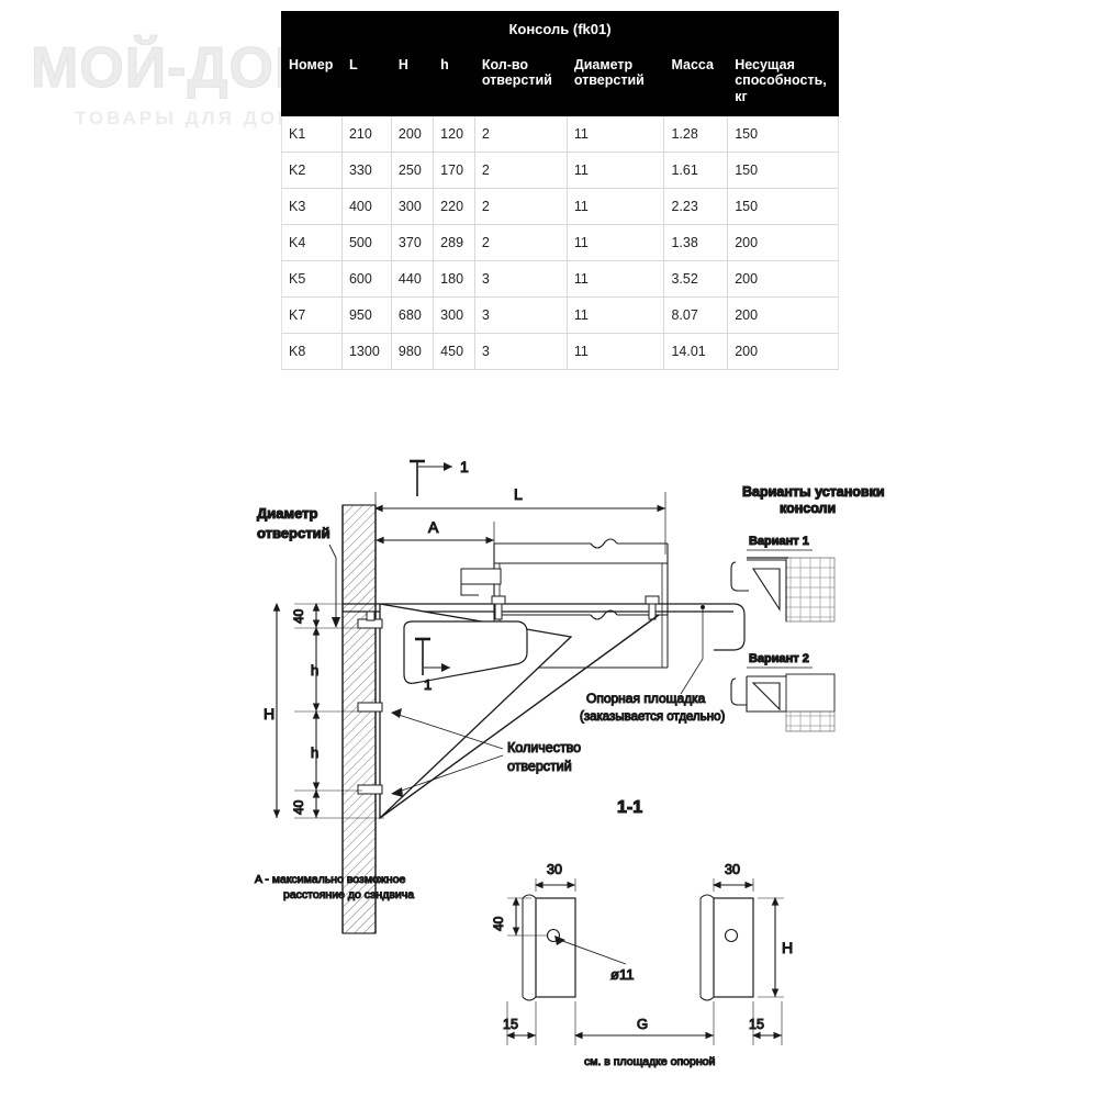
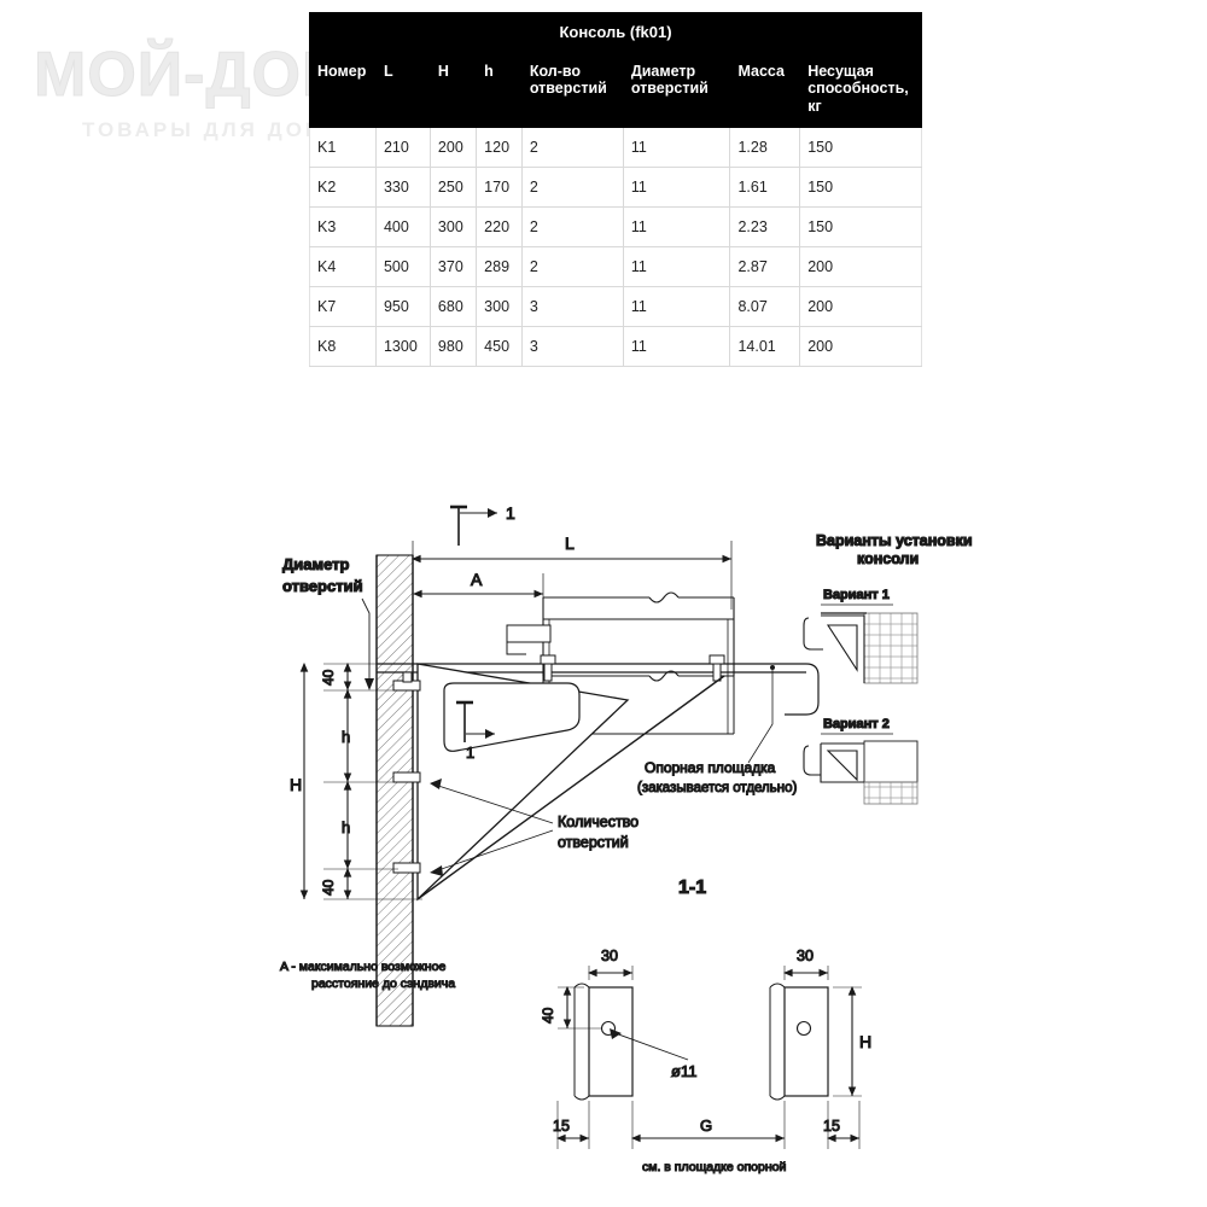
  Консоль (fk01)
  Номер	L	H	h	Кол-во отверстий	Диаметр отверстий	Масса	Несущая способность, кг
  K1	210	200	120	2	11	1.28	150
  K2	330	250	170	2	11	1.61	150
  K3	400	300	220	2	11	2.23	150
- K4	500	370	289	2	11	1.38	200
+ K4	500	370	289	2	11	2.87	200
- K5	600	440	180	3	11	3.52	200
  K7	950	680	300	3	11	8.07	200
  K8	1300	980	450	3	11	14.01	200
  1
  L
  A
  1
  h
  h
  H
  Диаметр
  отверстий
  Количество
  отверстий
  Опорная площадка
  (заказывается отдельно)
  A - максимально возможное
  расстояние до сэндвича
  Варианты установки
  консоли
  Вариант 1
  Вариант 2
  1-1
  30
  ø11
  30
  H
  15
  G
  15
  см. в площадке опорной
